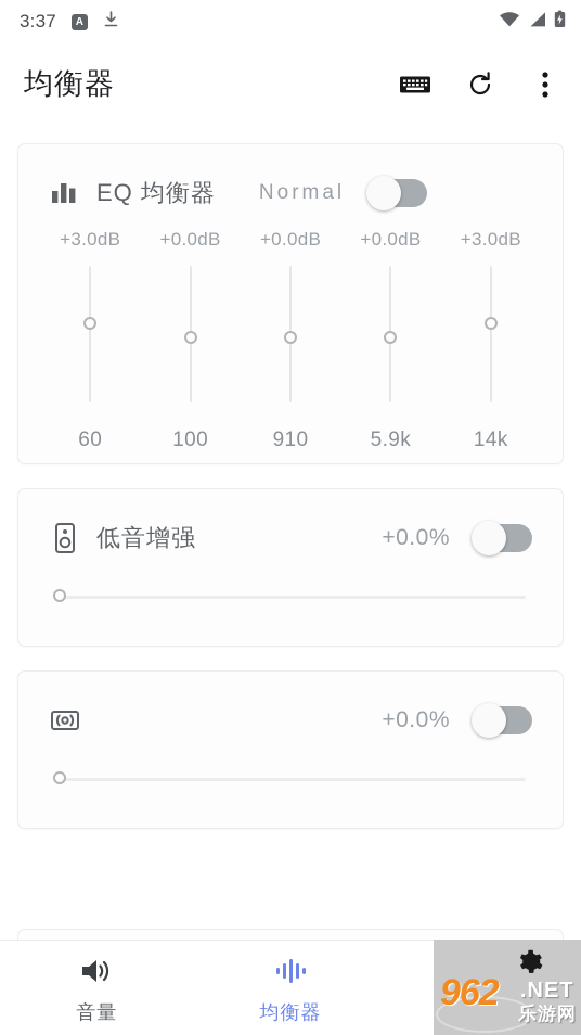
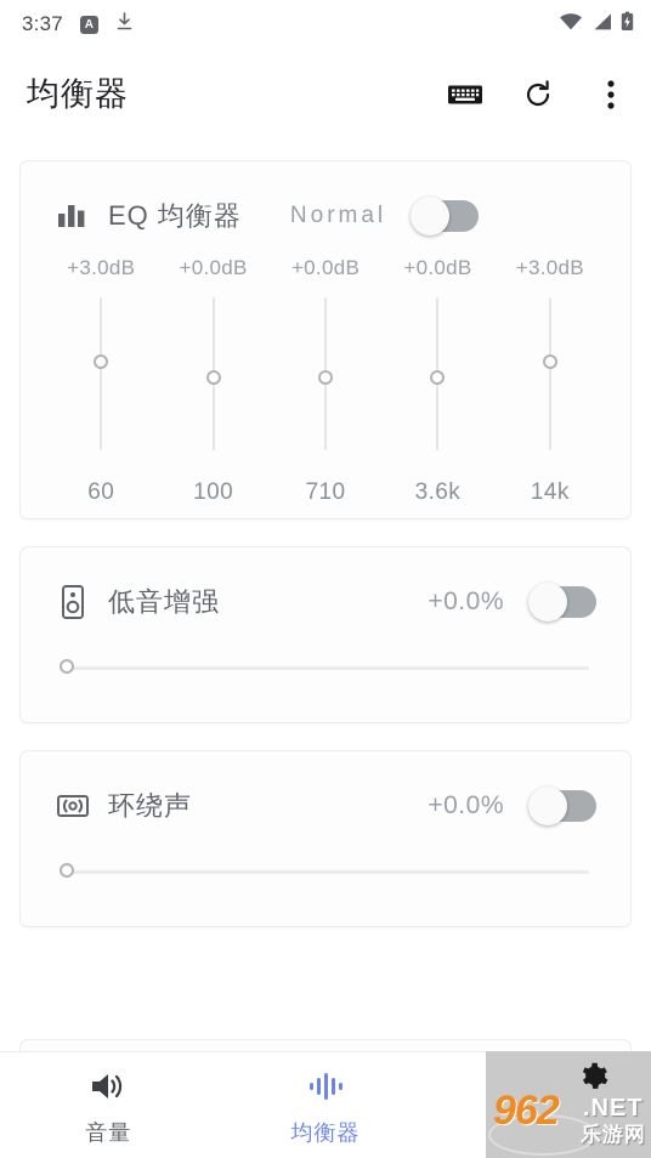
  3:37
  A
  均衡器
  EQ 均衡器
  Normal
  +3.0dB
  60
  +0.0dB
  100
  +0.0dB
- 910
+ 710
  +0.0dB
- 5.9k
+ 3.6k
  +3.0dB
  14k
  低音增强
  +0.0%
+ 环绕声
  +0.0%
  音量
  均衡器
  962
  .NET
  乐游网
